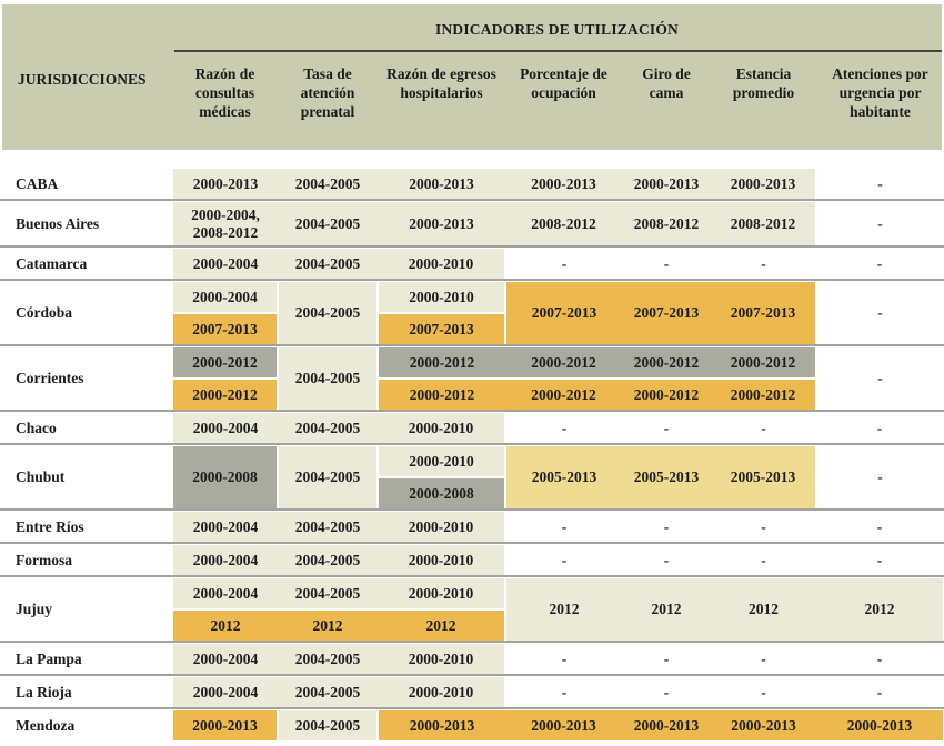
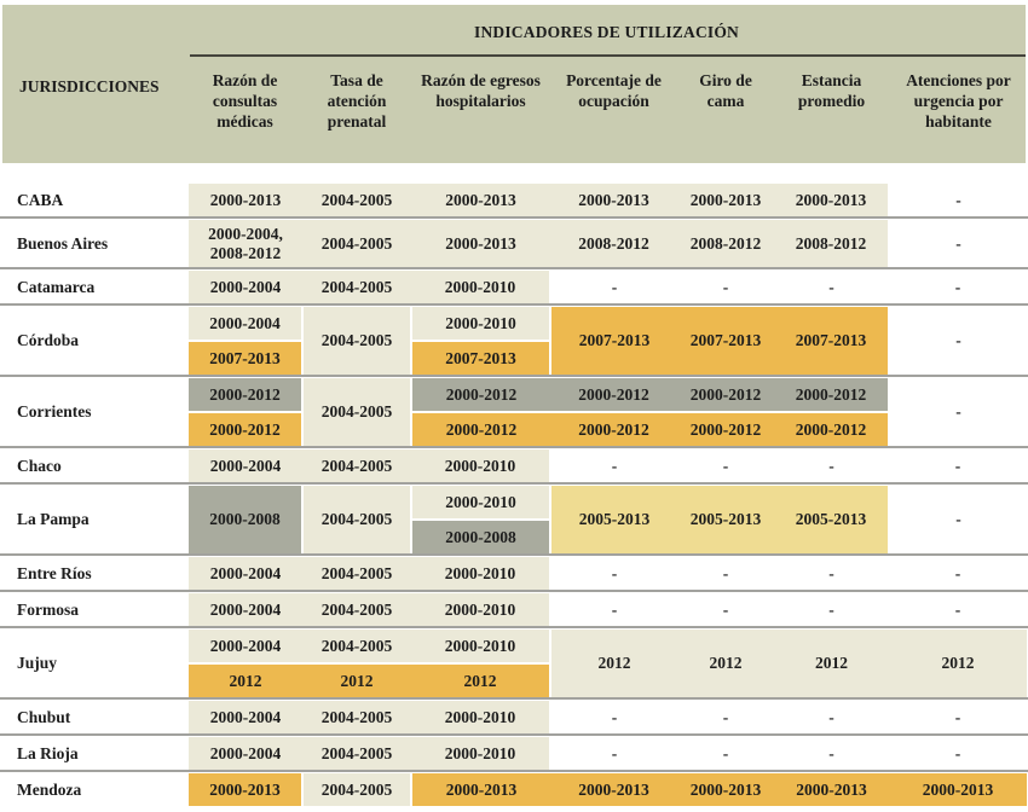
  INDICADORES DE UTILIZACIÓN
  JURISDICCIONES
  Razón de consultas médicas
  Tasa de atención prenatal
  Razón de egresos hospitalarios
  Porcentaje de ocupación
  Giro de cama
  Estancia promedio
  Atenciones por urgencia por habitante
  CABA
  2000-2013
  2004-2005
  2000-2013
  2000-2013
  2000-2013
  2000-2013
  -
  Buenos Aires
  2000-2004, 2008-2012
  2004-2005
  2000-2013
  2008-2012
  2008-2012
  2008-2012
  -
  Catamarca
  2000-2004
  2004-2005
  2000-2010
  -
  -
  -
  -
  Córdoba
  2000-2004
  2007-2013
  2004-2005
  2000-2010
  2007-2013
  2007-2013
  2007-2013
  2007-2013
  -
  Corrientes
  2000-2012
  2000-2012
  2004-2005
  2000-2012
  2000-2012
  2000-2012
  2000-2012
  2000-2012
  2000-2012
  2000-2012
  2000-2012
  -
  Chaco
  2000-2004
  2004-2005
  2000-2010
  -
  -
  -
  -
- Chubut
+ La Pampa
  2000-2008
  2004-2005
  2000-2010
  2000-2008
  2005-2013
  2005-2013
  2005-2013
  -
  Entre Ríos
  2000-2004
  2004-2005
  2000-2010
  -
  -
  -
  -
  Formosa
  2000-2004
  2004-2005
  2000-2010
  -
  -
  -
  -
  Jujuy
  2000-2004
  2004-2005
  2000-2010
  2012
  2012
  2012
  2012
  2012
  2012
  2012
- La Pampa
+ Chubut
  2000-2004
  2004-2005
  2000-2010
  -
  -
  -
  -
  La Rioja
  2000-2004
  2004-2005
  2000-2010
  -
  -
  -
  -
  Mendoza
  2000-2013
  2004-2005
  2000-2013
  2000-2013
  2000-2013
  2000-2013
  2000-2013
